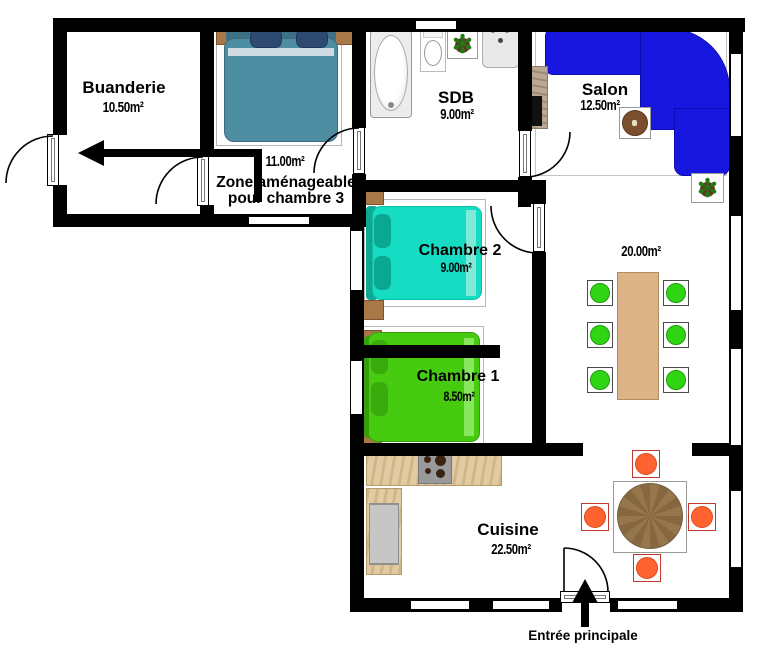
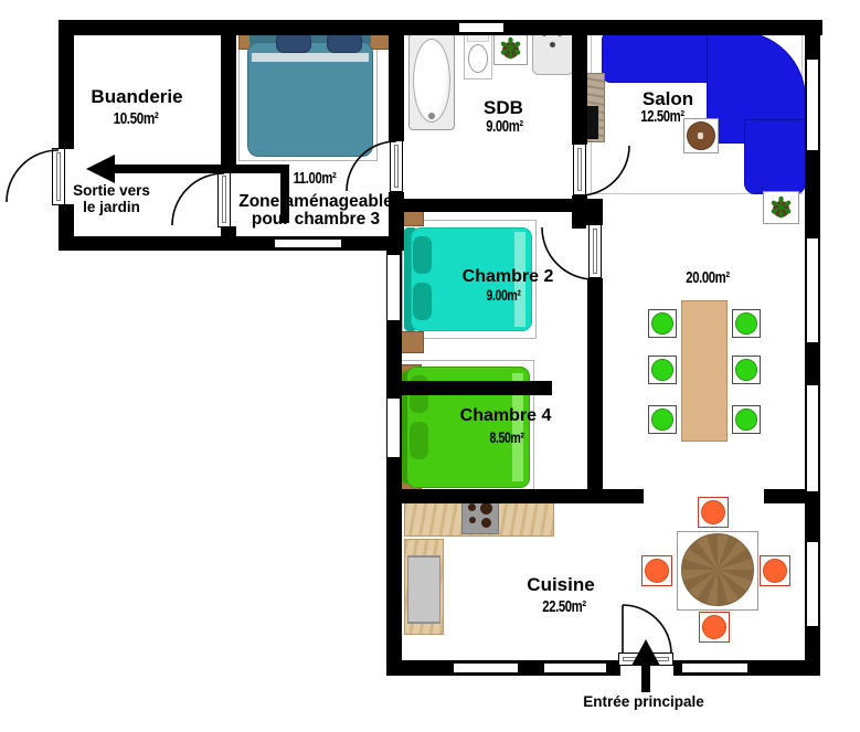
  ✻
  ✻
  Buanderie
  10.50m²
+ Sortie vers
+ le jardin
  11.00m²
  Zoneménageable
  pou chambre 3
  SDB
  9.00m²
  Salon
  12.50m²
  Chambre 2
  9.00m²
- Chambre 1
+ Chambre 4
  8.50m²
  20.00m²
  Cuisine
  22.50m²
  Entrée principale
